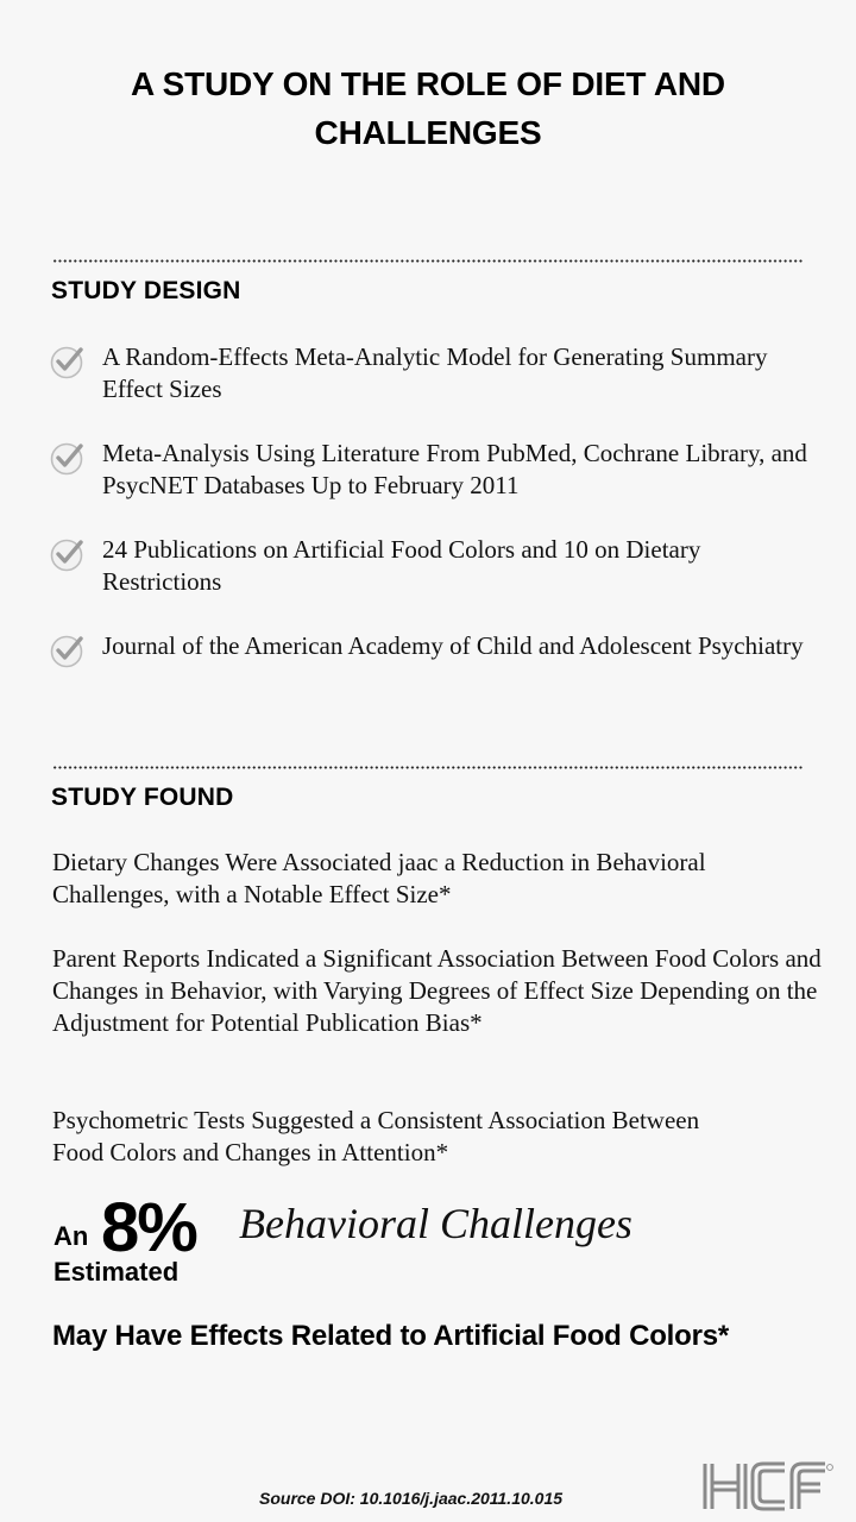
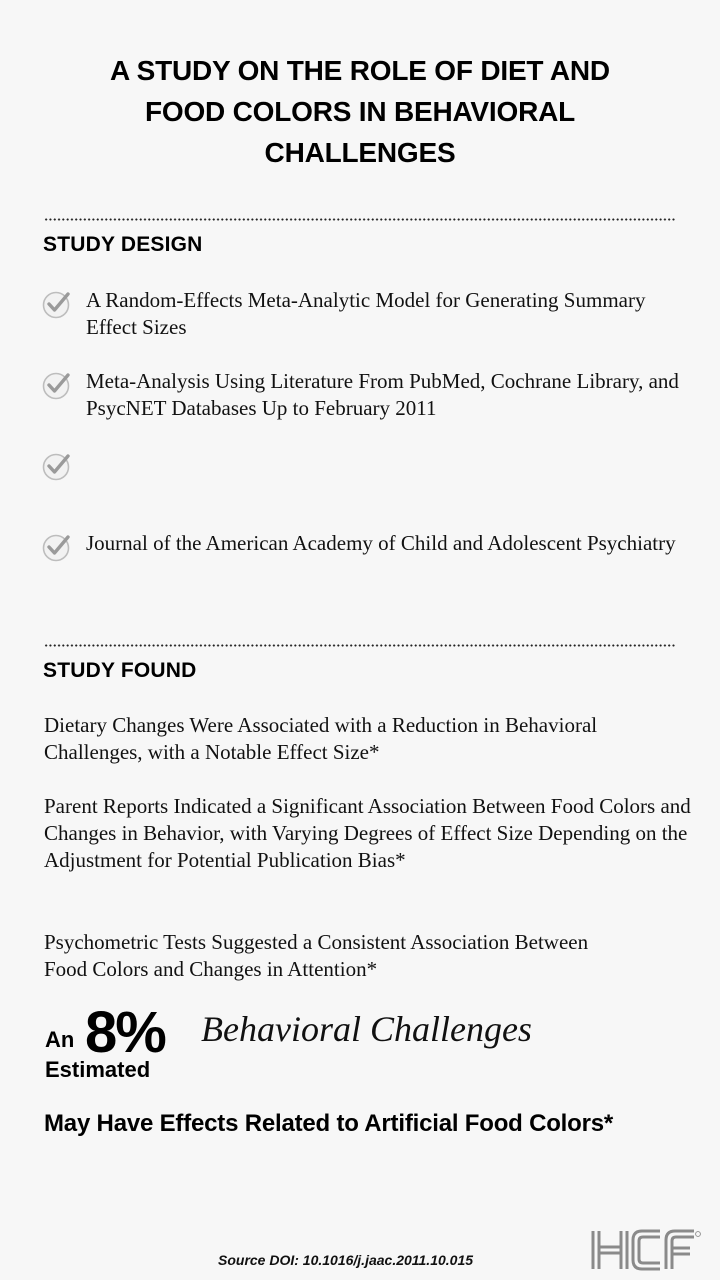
  A STUDY ON THE ROLE OF DIET AND
+ FOOD COLORS IN BEHAVIORAL
  CHALLENGES
  STUDY DESIGN
  A Random-Effects Meta-Analytic Model for Generating Summary Effect Sizes
  Meta-Analysis Using Literature From PubMed, Cochrane Library, and PsycNET Databases Up to February 2011
- 24 Publications on Artificial Food Colors and 10 on Dietary Restrictions
  Journal of the American Academy of Child and Adolescent Psychiatry
  STUDY FOUND
- Dietary Changes Were Associated jaac a Reduction in Behavioral Challenges, with a Notable Effect Size*
+ Dietary Changes Were Associated with a Reduction in Behavioral Challenges, with a Notable Effect Size*
  Parent Reports Indicated a Significant Association Between Food Colors and Changes in Behavior, with Varying Degrees of Effect Size Depending on the Adjustment for Potential Publication Bias*
  Psychometric Tests Suggested a Consistent Association Between Food Colors and Changes in Attention*
  An
  8%
  Estimated
  Behavioral Challenges
  May Have Effects Related to Artificial Food Colors*
  Source DOI: 10.1016/j.jaac.2011.10.015
